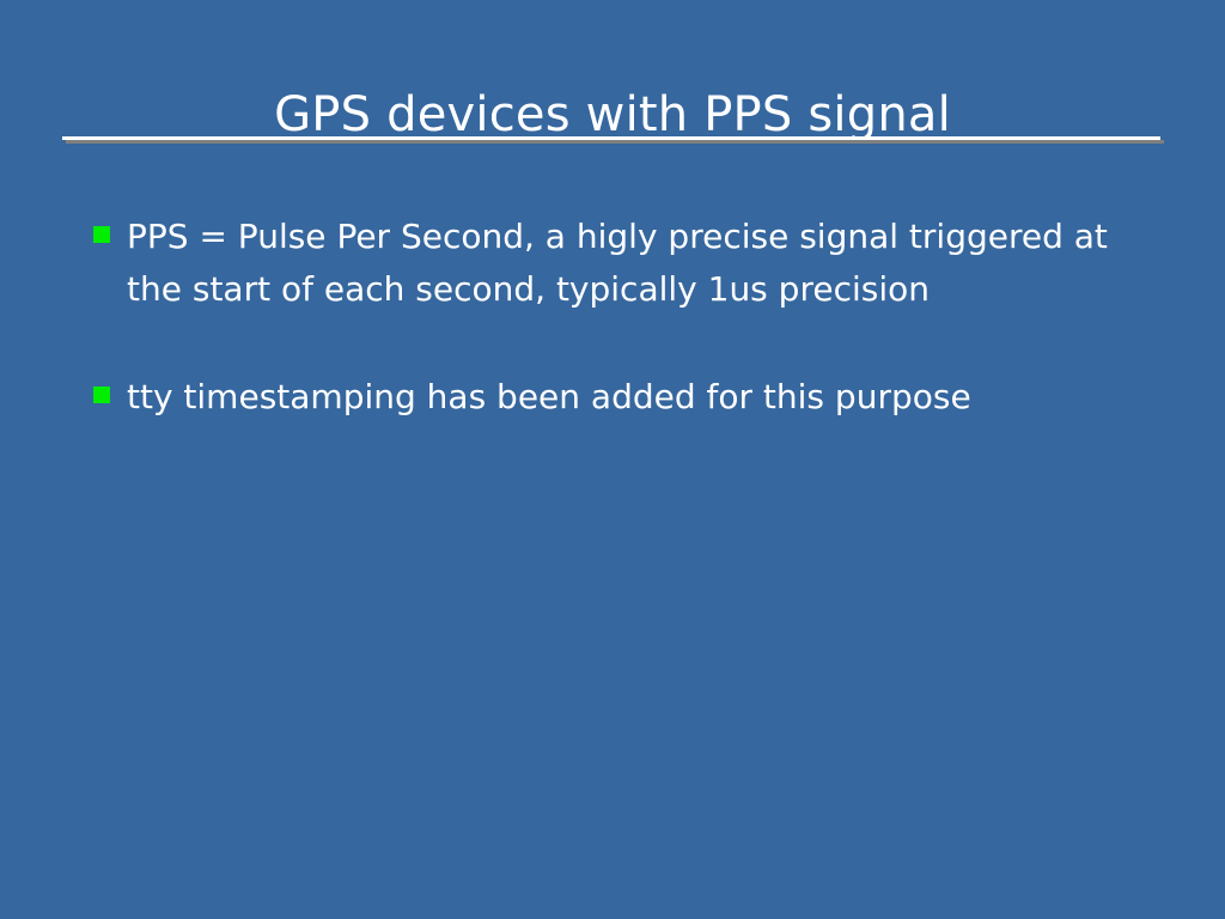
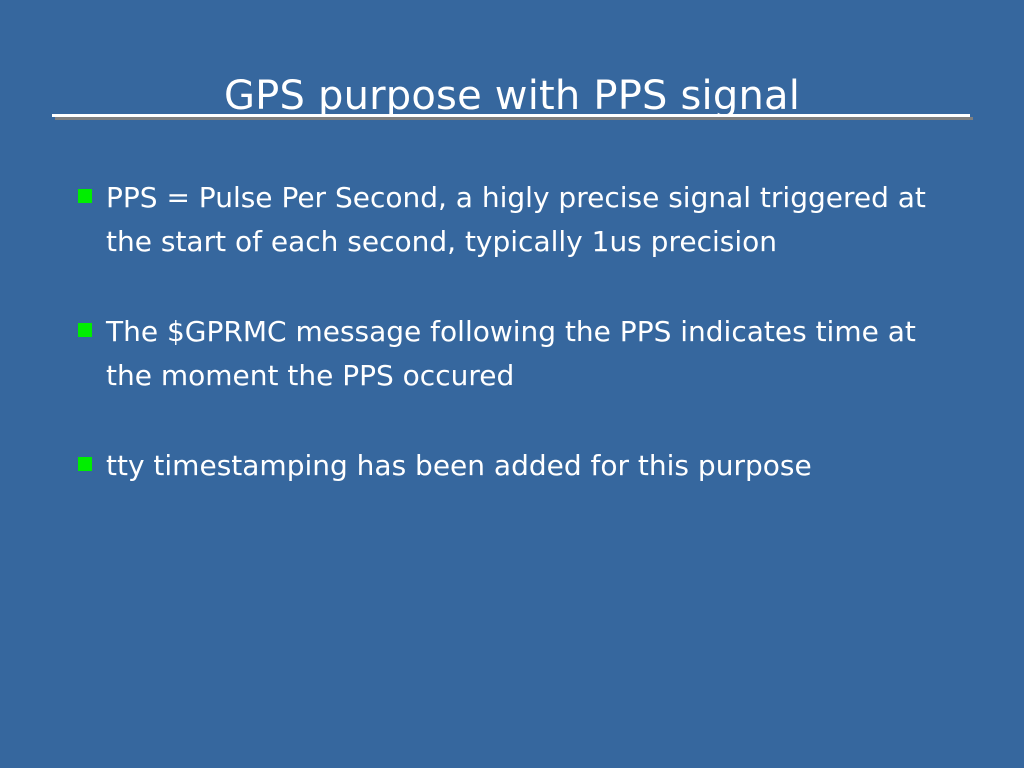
- GPS devices with PPS signal
+ GPS purpose with PPS signal
  PPS = Pulse Per Second, a higly precise signal triggered at the start of each second, typically 1us precision
+ The $GPRMC message following the PPS indicates time at the moment the PPS occured
  tty timestamping has been added for this purpose
